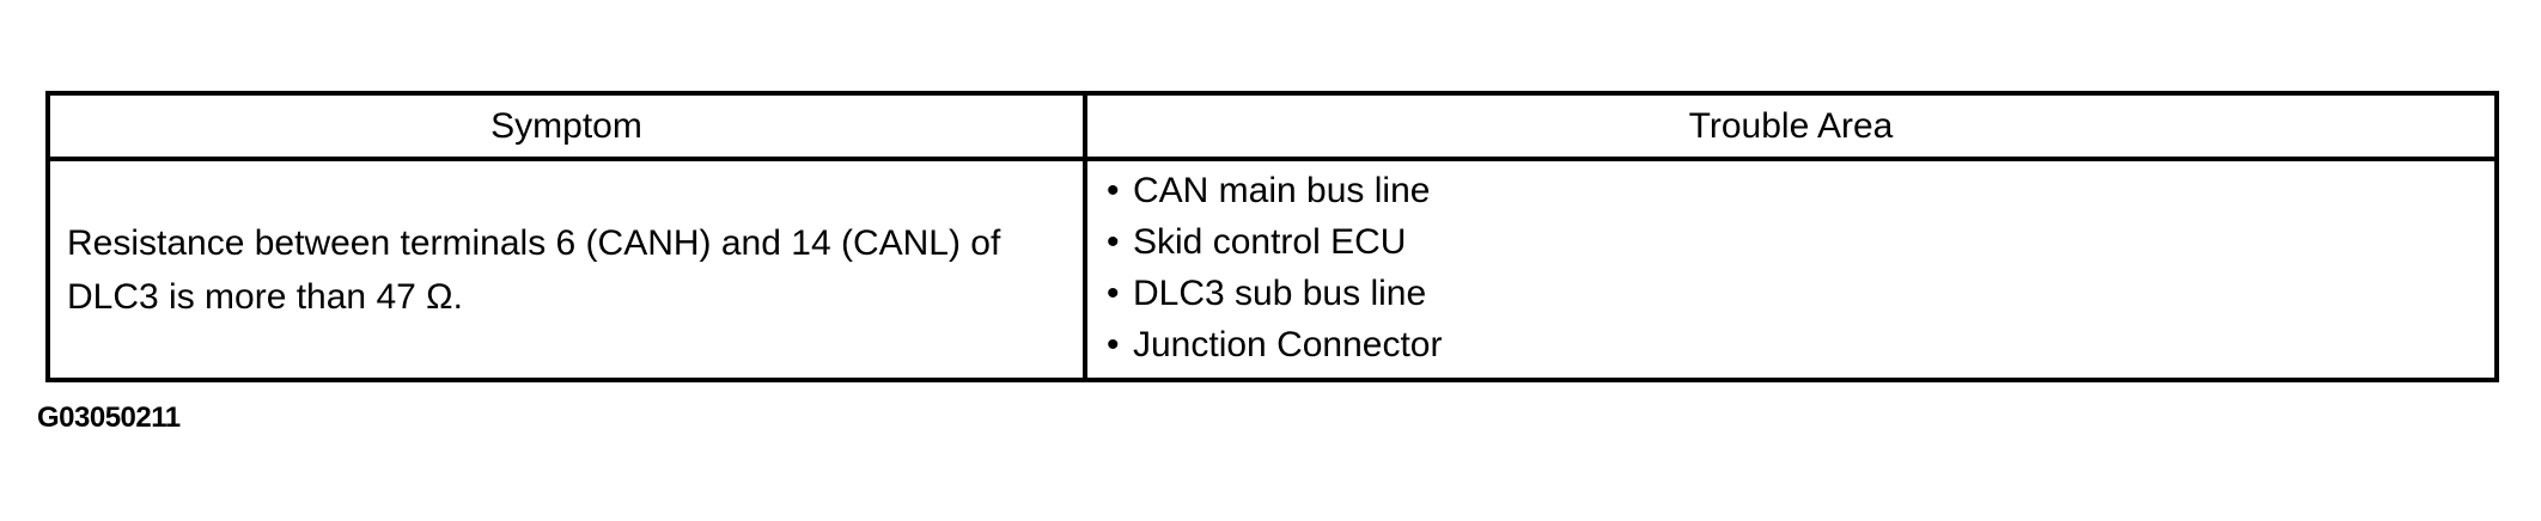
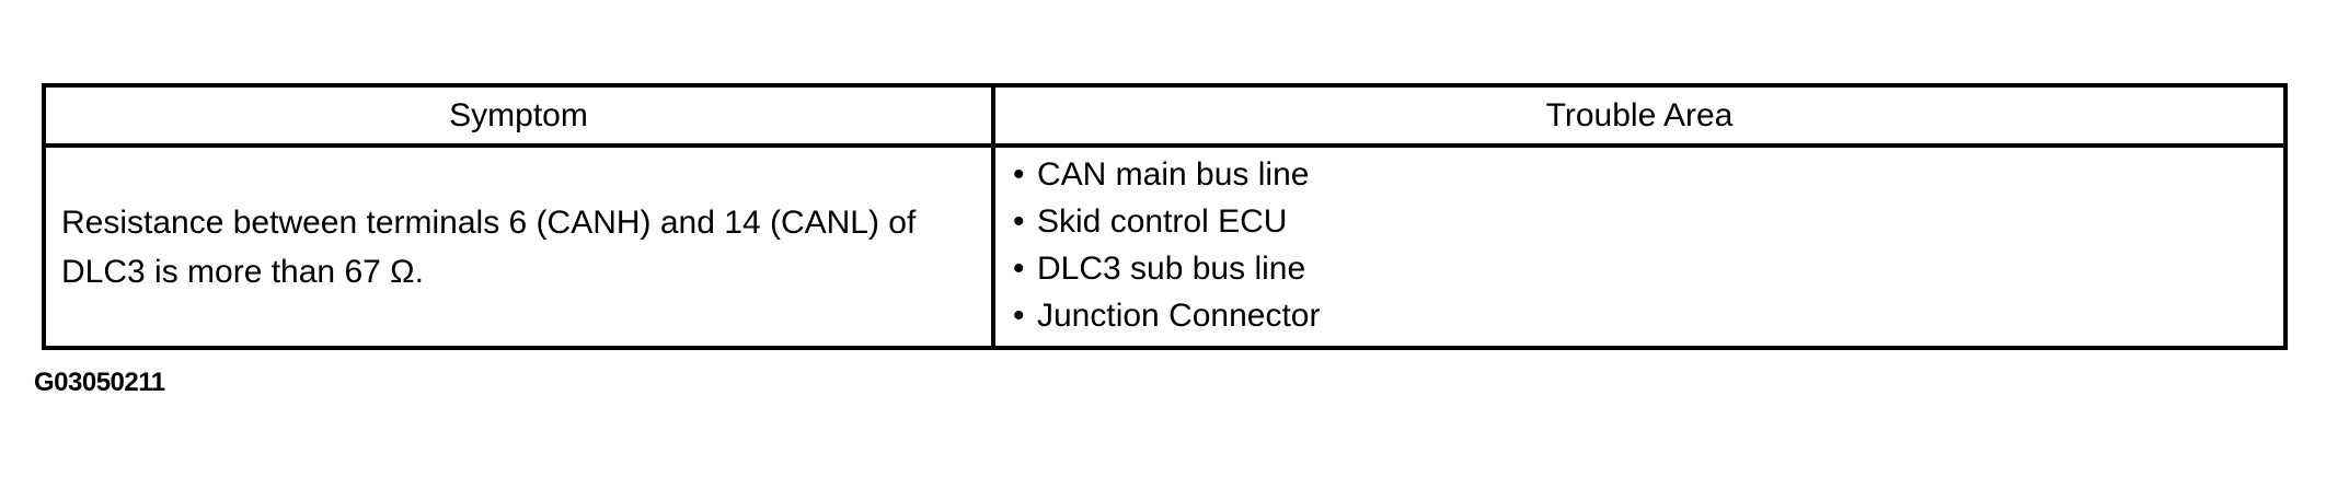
  Symptom	Trouble Area
- Resistance between terminals 6 (CANH) and 14 (CANL) of DLC3 is more than 47 Ω.	• CAN main bus line• Skid control ECU• DLC3 sub bus line• Junction Connector
+ Resistance between terminals 6 (CANH) and 14 (CANL) of DLC3 is more than 67 Ω.	• CAN main bus line• Skid control ECU• DLC3 sub bus line• Junction Connector
  G03050211
